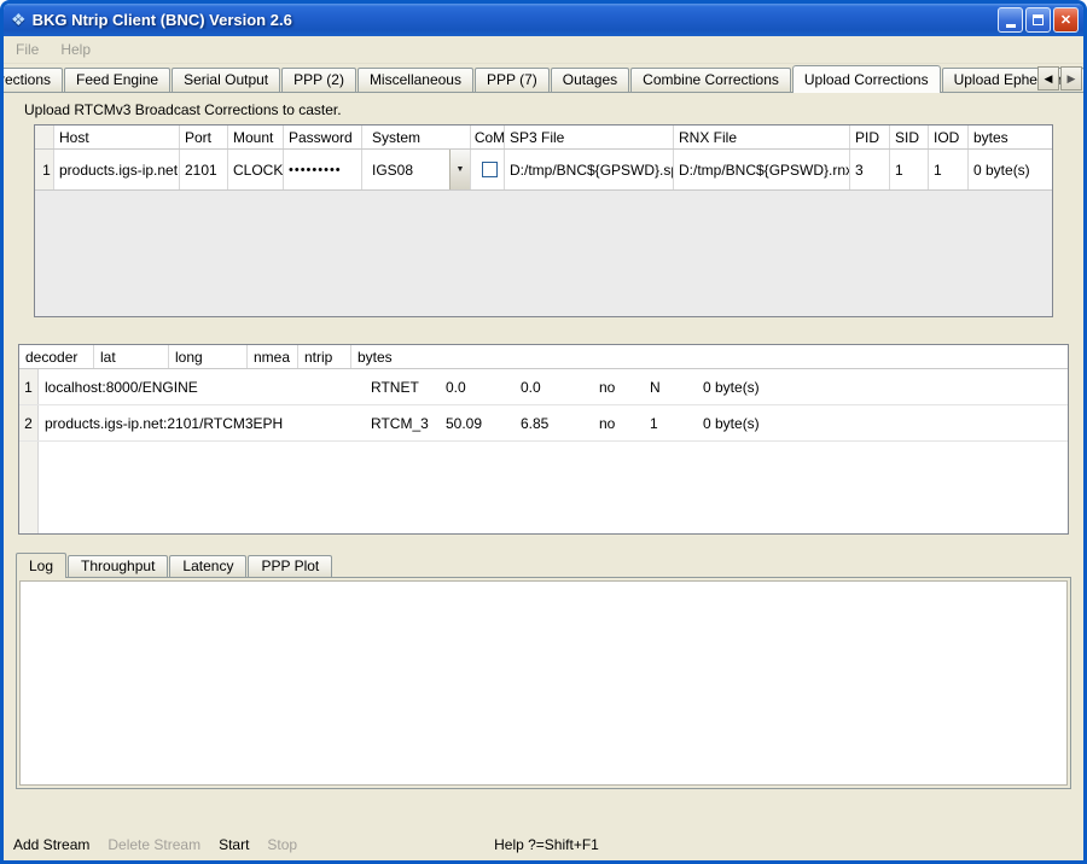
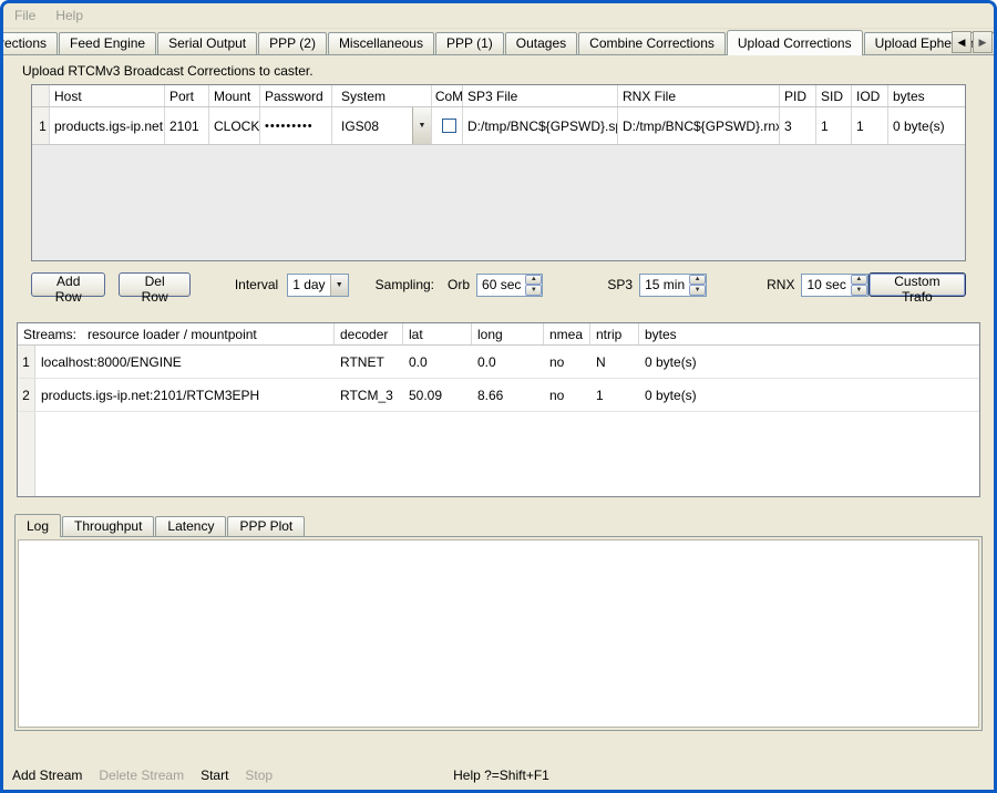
- ❖
- BKG Ntrip Client (BNC) Version 2.6
- ✕
  File
  Help
  ections
  Feed Engine
  Serial Output
  PPP (2)
  Miscellaneous
- PPP (7)
+ PPP (1)
  Outages
  Combine Corrections
  Upload Corrections
  ◀
  ▶
  Upload RTCMv3 Broadcast Corrections to caster.
  Host
  Port
  Mount
  Password
  System
  CoM
  SP3 File
  RNX File
  PID
  SID
  IOD
  bytes
  1
  products.igs-ip.net
  2101
  CLOCK
  •••••••••
  IGS08
  D:/tmp/BNC${GPSWD}.s
  D:/tmp/BNC${GPSWD}.rnx
  3
  1
  1
  0 byte(s)
+ Add Row
+ Del Row
+ Interval
+ 1 day
+ Sampling:
+ Orb
+ 60 sec
+ SP3
+ 15 min
+ RNX
+ 10 sec
+ Custom Trafo
+ Streams: resource loader / mountpoint
  decoder
  lat
  long
  nmea
  ntrip
  bytes
  1
  localhost:8000/ENGINE
  RTNET
  0.0
  0.0
  no
  N
  0 byte(s)
  2
  products.igs-ip.net:2101/RTCM3EPH
  RTCM_3
  50.09
- 6.85
+ 8.66
  no
  1
  0 byte(s)
  Log
  Throughput
  Latency
  PPP Plot
  Add Stream
  Delete Stream
  Start
  Stop
  Help ?=Shift+F1
